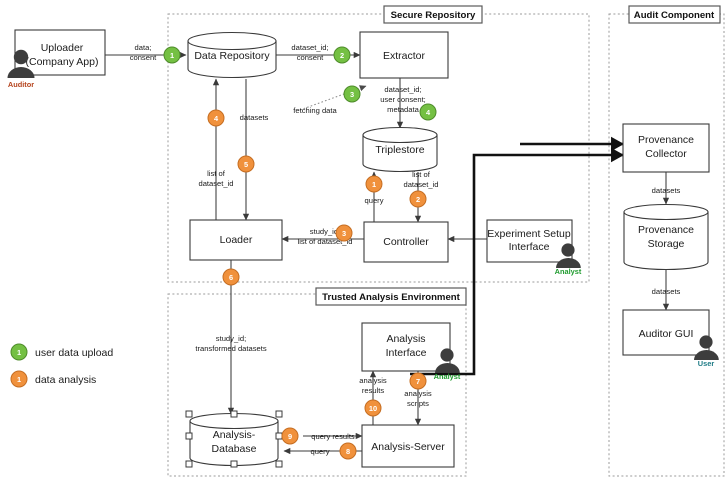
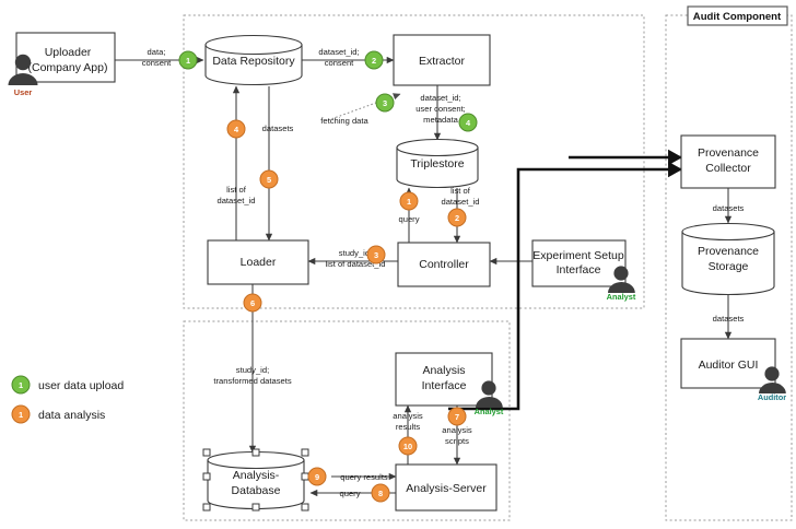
  Uploader
  (Company App)
- Auditor
+ User
  Data Repository
  Extractor
  Triplestore
  Controller
  Loader
  Experiment Setup
  Interface
  Analyst
  Analysis
  Interface
  Analyst
  Analysis-Server
  Analysis-
  Database
  Provenance
  Collector
  Provenance
  Storage
  Auditor GUI
- User
+ Auditor
  data;
  consent
  dataset_id;
  consent
  fetching data
  dataset_id;
  user consent;
  metadata
  datasets
  list of
  dataset_id
  query
  list of
  dataset_id
  study_i
  list of dataset_id
  study_id;
  transformed datasets
  analysis
  results
  analysis
  scripts
  query results
  query
  datasets
  datasets
  1
  2
  3
  4
  1
  2
  3
  4
  5
  6
  7
  8
  9
  10
- Secure Repository
- Trusted Analysis Environment
  Audit Component
  1
  user data upload
  1
  data analysis
